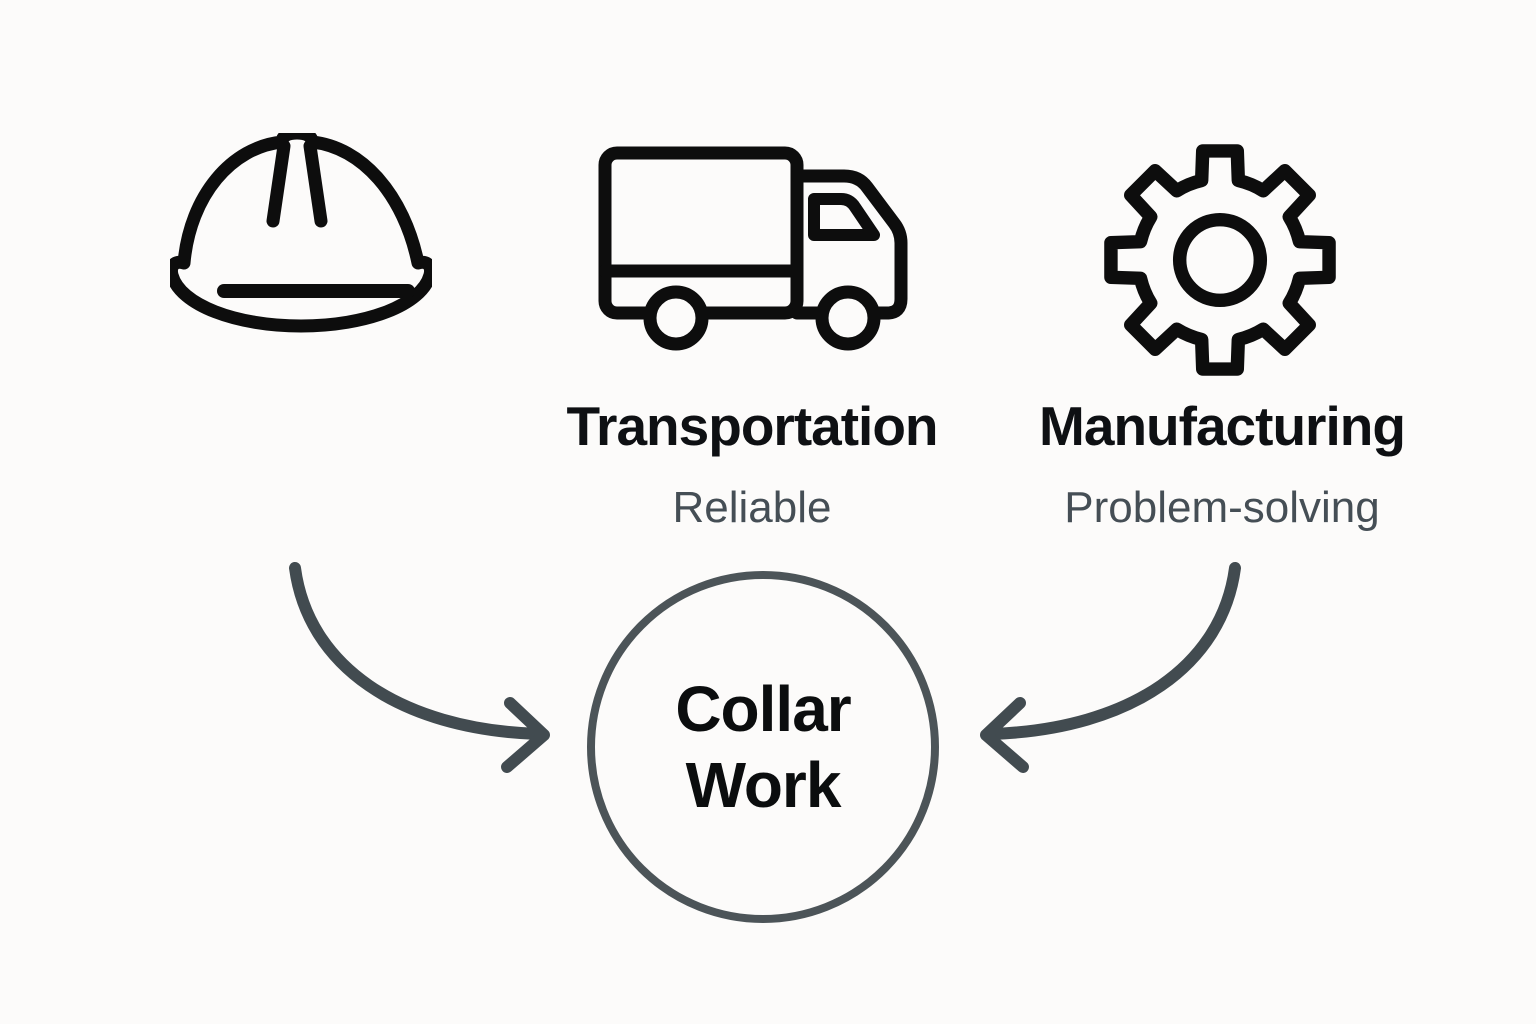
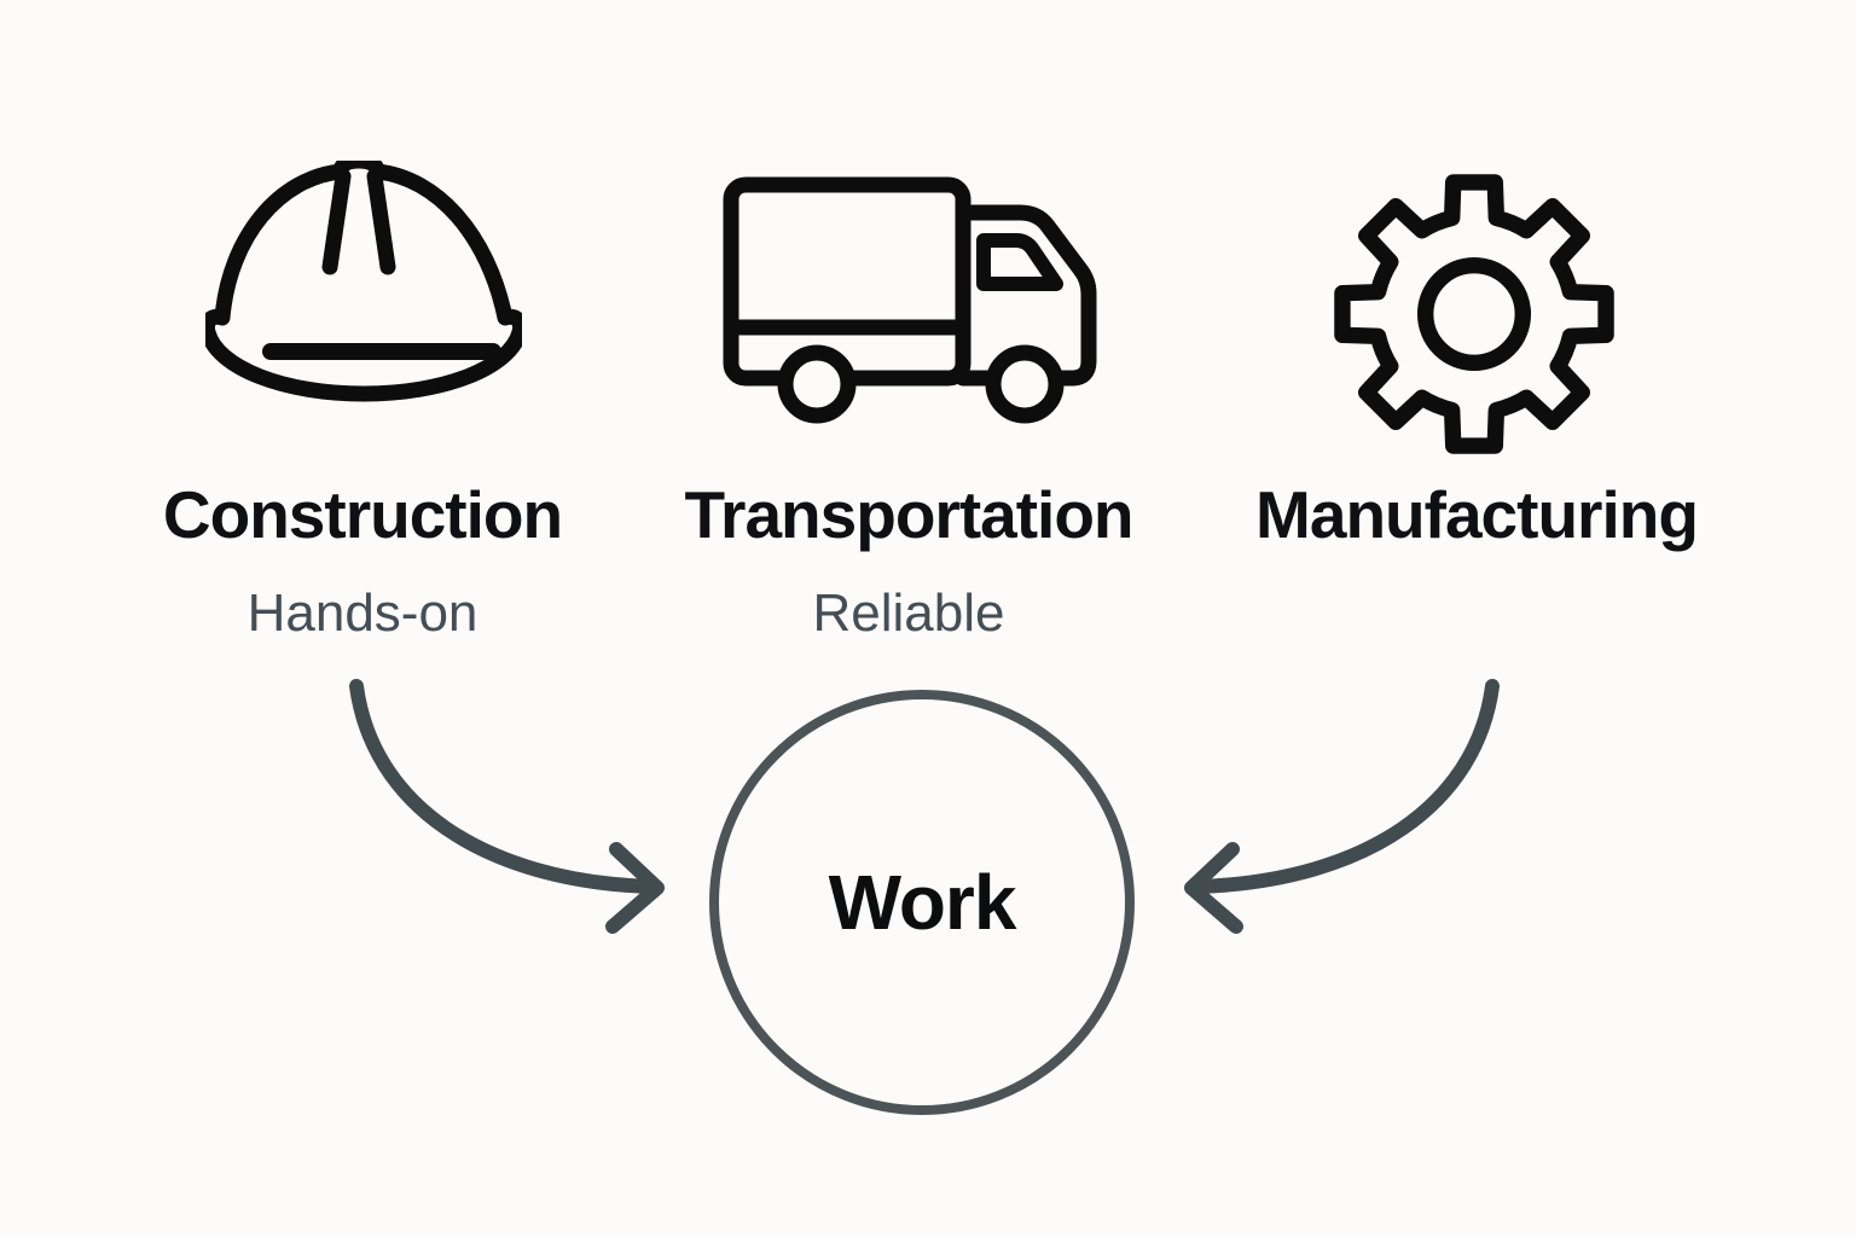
+ Construction
  Transportation
  Manufacturing
+ Hands-on
  Reliable
- Problem-solving
- Collar
  Work
